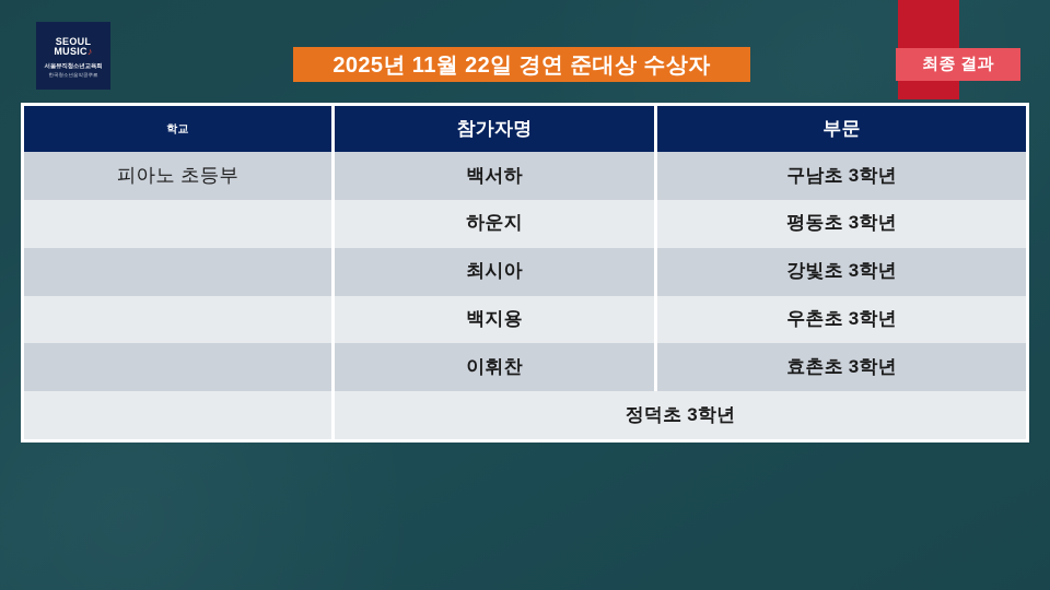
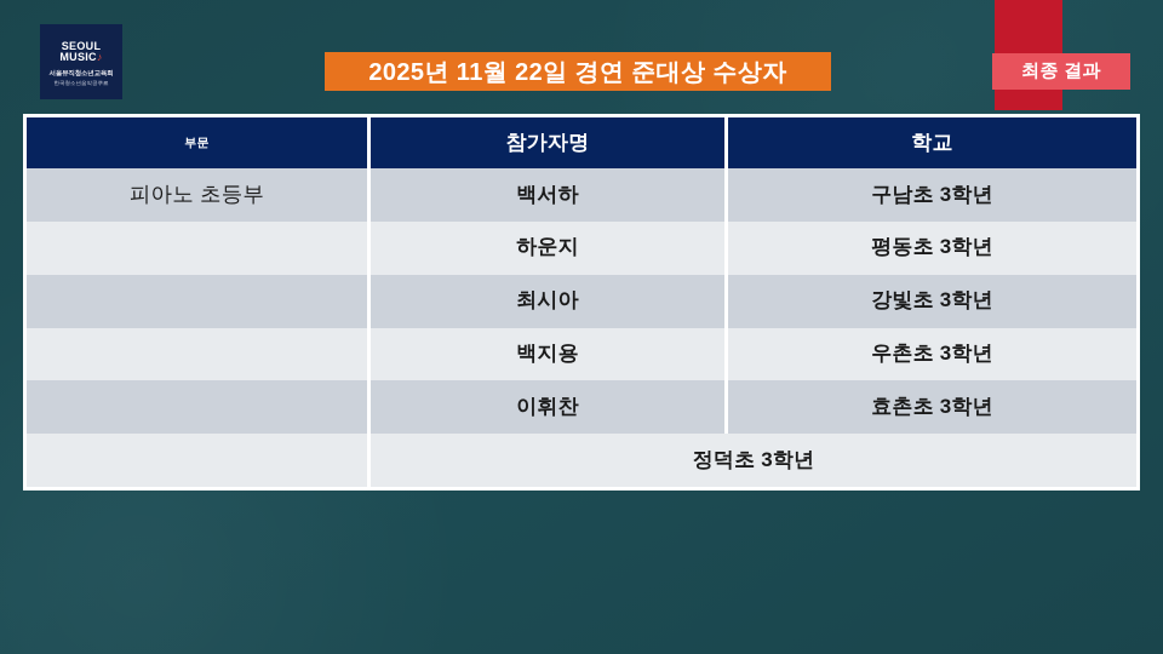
  SEOUL
  MUSIC♪
  2025년 11월 22일 경연 준대상 수상자
  최종 결과
- 학교
+ 부문
  참가자명
- 부문
+ 학교
  피아노 초등부
  백서하
  구남초 3학년
  하운지
  평동초 3학년
  최시아
  강빛초 3학년
  백지용
  우촌초 3학년
  이휘찬
  효촌초 3학년
  정덕초 3학년
